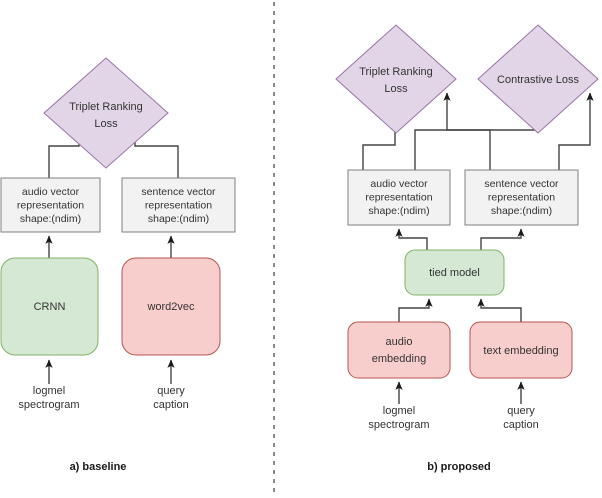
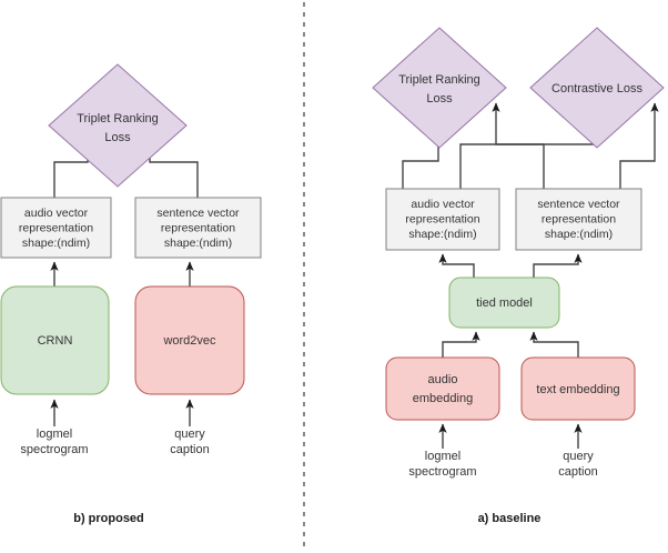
  Triplet Ranking
  Loss
  audio vector
  representation
  shape:(ndim)
  sentence vector
  representation
  shape:(ndim)
  CRNN
  word2vec
  logmel
  spectrogram
  query
  caption
- a) baseline
+ b) proposed
  Triplet Ranking
  Loss
  Contrastive Loss
  audio vector
  representation
  shape:(ndim)
  sentence vector
  representation
  shape:(ndim)
  tied model
  audio
  embedding
  text embedding
  logmel
  spectrogram
  query
  caption
- b) proposed
+ a) baseline
